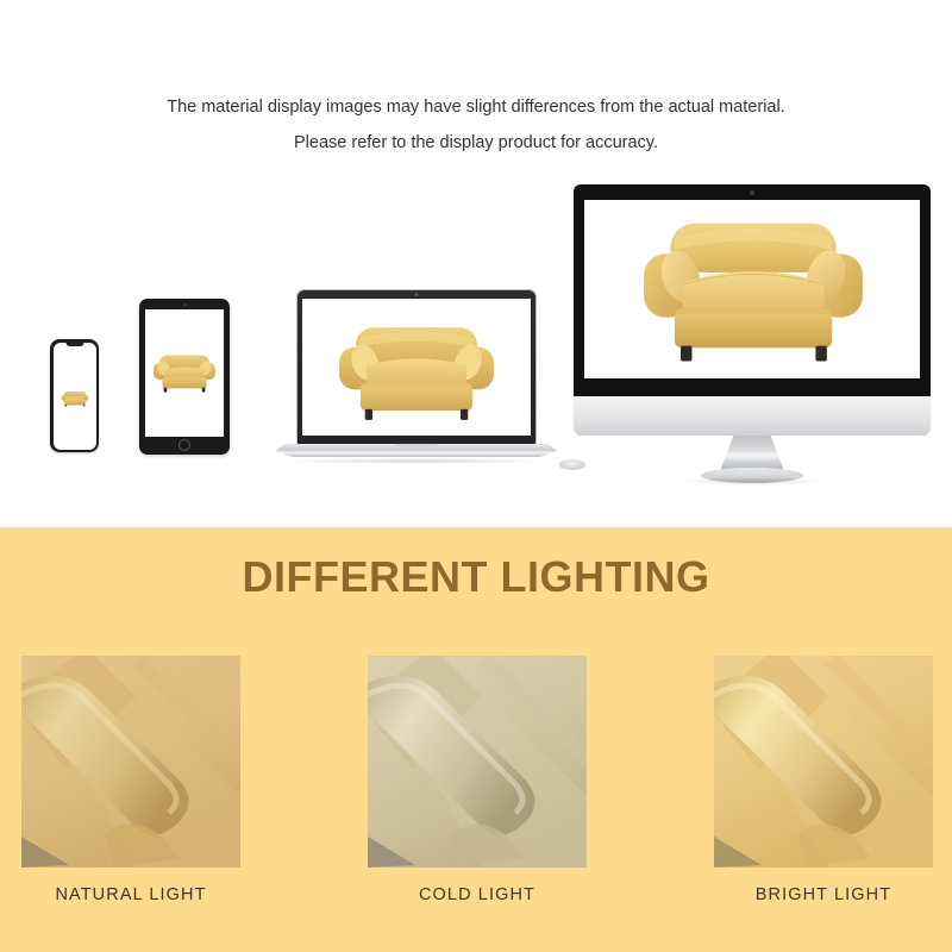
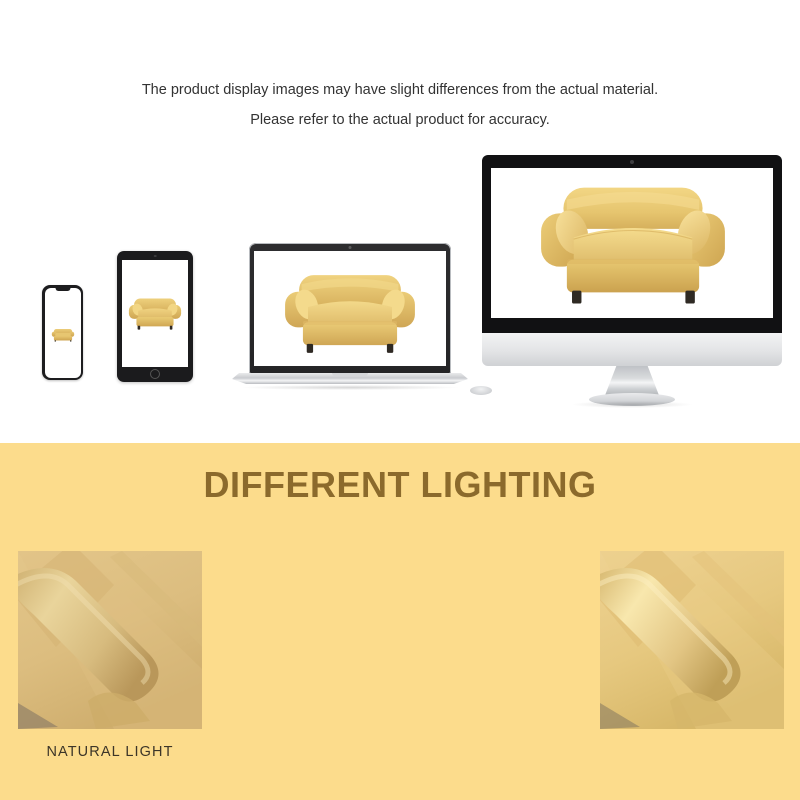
- The material display images may have slight differences from the actual material.
+ The product display images may have slight differences from the actual material.
- Please refer to the display product for accuracy.
+ Please refer to the actual product for accuracy.
  DIFFERENT LIGHTING
  NATURAL LIGHT
- COLD LIGHT
- BRIGHT LIGHT
